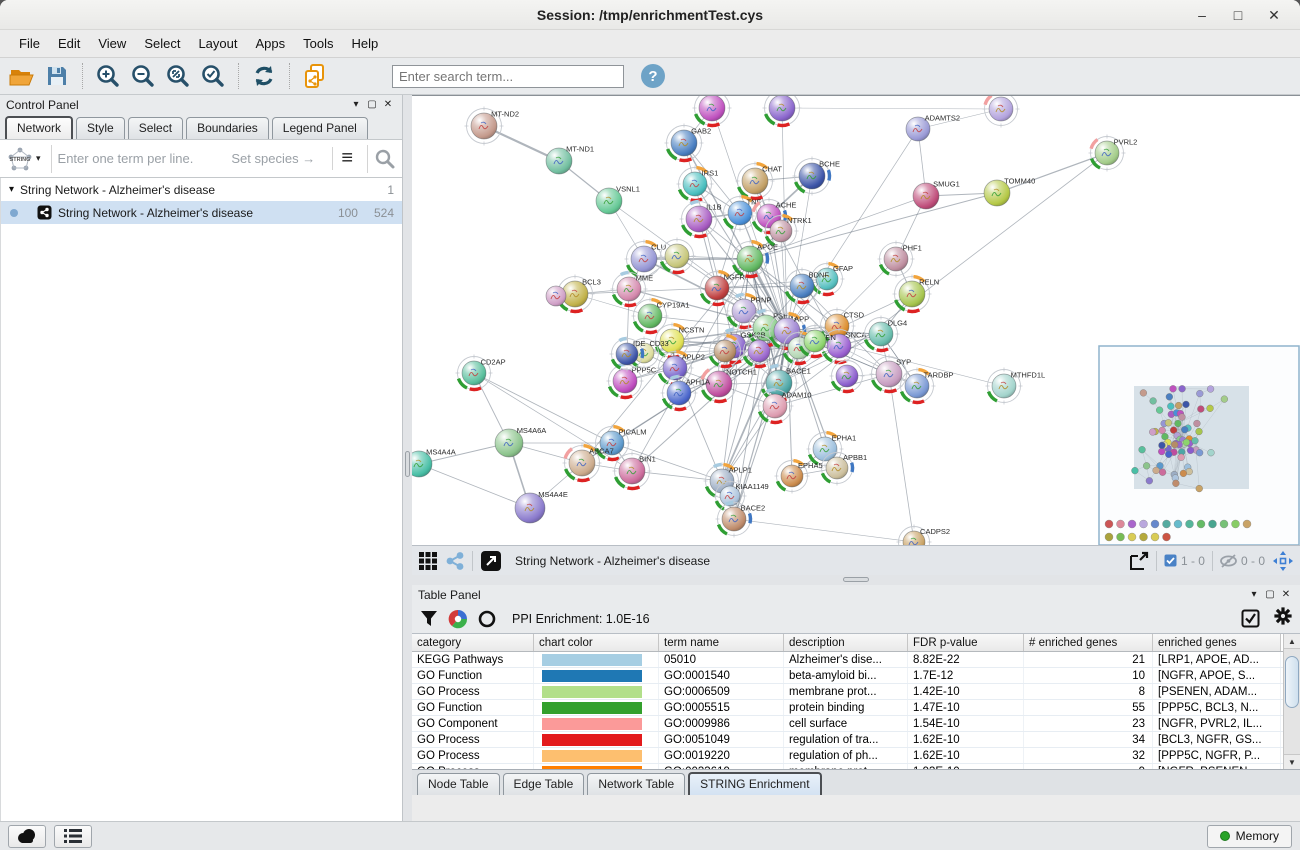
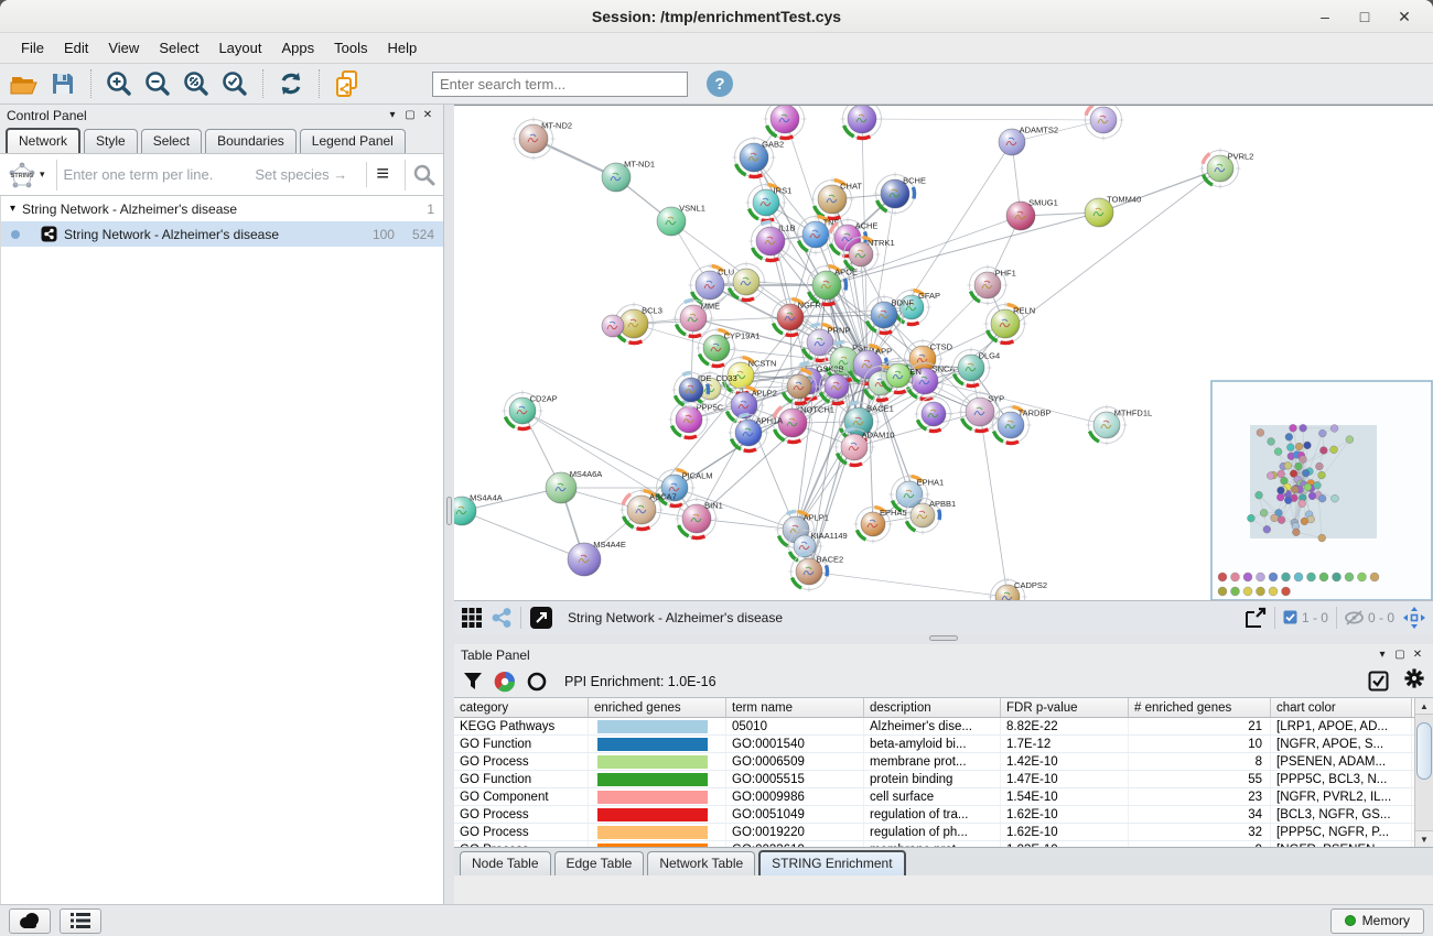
  Session: /tmp/enrichmentTest.cys
  –
  □
  ✕
  File
  Edit
  View
  Select
  Layout
  Apps
  Tools
  Help
  Enter search term...
  ?
  Control Panel
  ▾
  ▢
  ✕
  Network
  Style
  Select
  Boundaries
  Legend Panel
  ▾
  Enter one term per line.
  Set species →
  ≡
  ▾
  String Network - Alzheimer's disease
  1
  String Network - Alzheimer's disease
  100
  524
  MT-ND2
  MT-ND1
  VSNL1
  GAB2
  IRS1
  CHAT
  BCHE
  IL1B
  ACHE
  NTRK1
  APOE
  MME
  BCL3
  NGFR
  GFAP
  BDNF
  CYP19A1
  PRNP
  PSEN
  APP
  CTSD
  SNCA
  DLG4
  PHF1
  RELN
  GSK3B
  NOTCH1
  BACE1
  ADAM10
  SYP
  TARDBP
  MTHFD1L
  ADAMTS2
  PVRL2
  TOMM40
  SMUG1
  CD2AP
  MS4A6A
  MS4A4A
  MS4A4E
  PICALM
  ABCA7
  BIN1
  APLP1
  KIAA1149
  BACE2
  EPHA1
  APBB1
  EPHA5
  CADPS2
  NCSTN
  PPP5C
  APLP2
  APH1A
  CD33
  IDE
  String Network - Alzheimer's disease
  1 - 0
  0 - 0
  Table Panel
  ▾
  ▢
  ✕
  PPI Enrichment: 1.0E-16
  category
- chart color
+ enriched genes
  term name
  description
  FDR p-value
  # enriched genes
- enriched genes
+ chart color
  KEGG Pathways
  05010
  Alzheimer's dise...
  8.82E-22
  21
  [LRP1, APOE, AD...
  GO Function
  GO:0001540
  beta-amyloid bi...
  1.7E-12
  10
  [NGFR, APOE, S...
  GO Process
  GO:0006509
  membrane prot...
  1.42E-10
  8
  [PSENEN, ADAM...
  GO Function
  GO:0005515
  protein binding
  1.47E-10
  55
  [PPP5C, BCL3, N...
  GO Component
  GO:0009986
  cell surface
  1.54E-10
  23
  [NGFR, PVRL2, IL...
  GO Process
  GO:0051049
  regulation of tra...
  1.62E-10
  34
  [BCL3, NGFR, GS...
  GO Process
  GO:0019220
  regulation of ph...
  1.62E-10
  32
  [PPP5C, NGFR, P...
  ▲
  ▼
  Node Table
  Edge Table
  Network Table
  STRING Enrichment
  Memory
